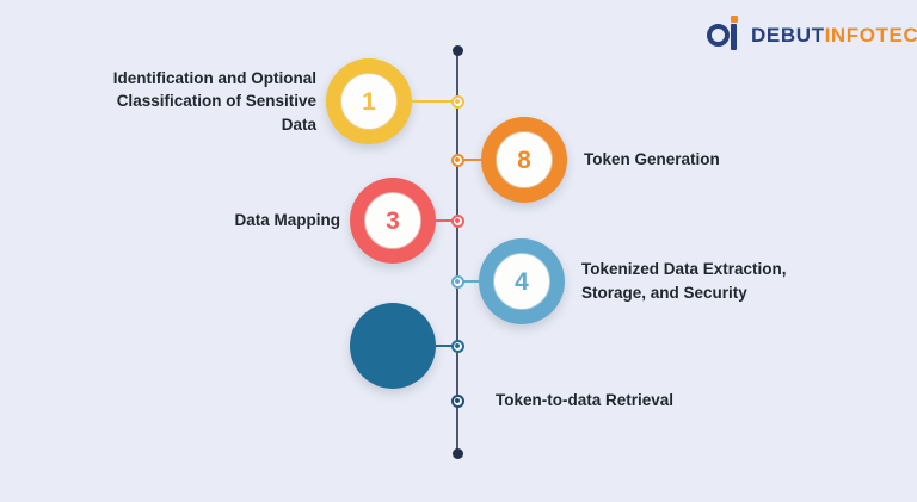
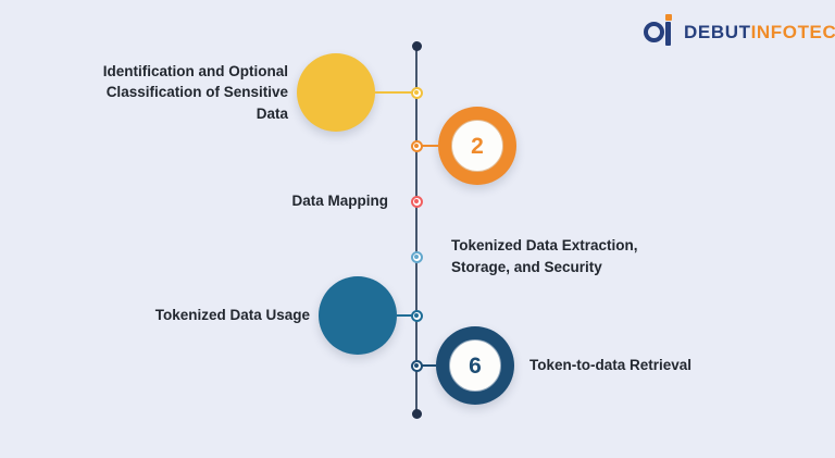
  DEBUTINFOTEC
  Identification and Optional
  Classification of Sensitive Data
- 1
- 8
+ 2
- Token Generation
  Data Mapping
- 3
- 4
  Tokenized Data Extraction,
  Storage, and Security
+ Tokenized Data Usage
+ 6
  Token-to-data Retrieval
